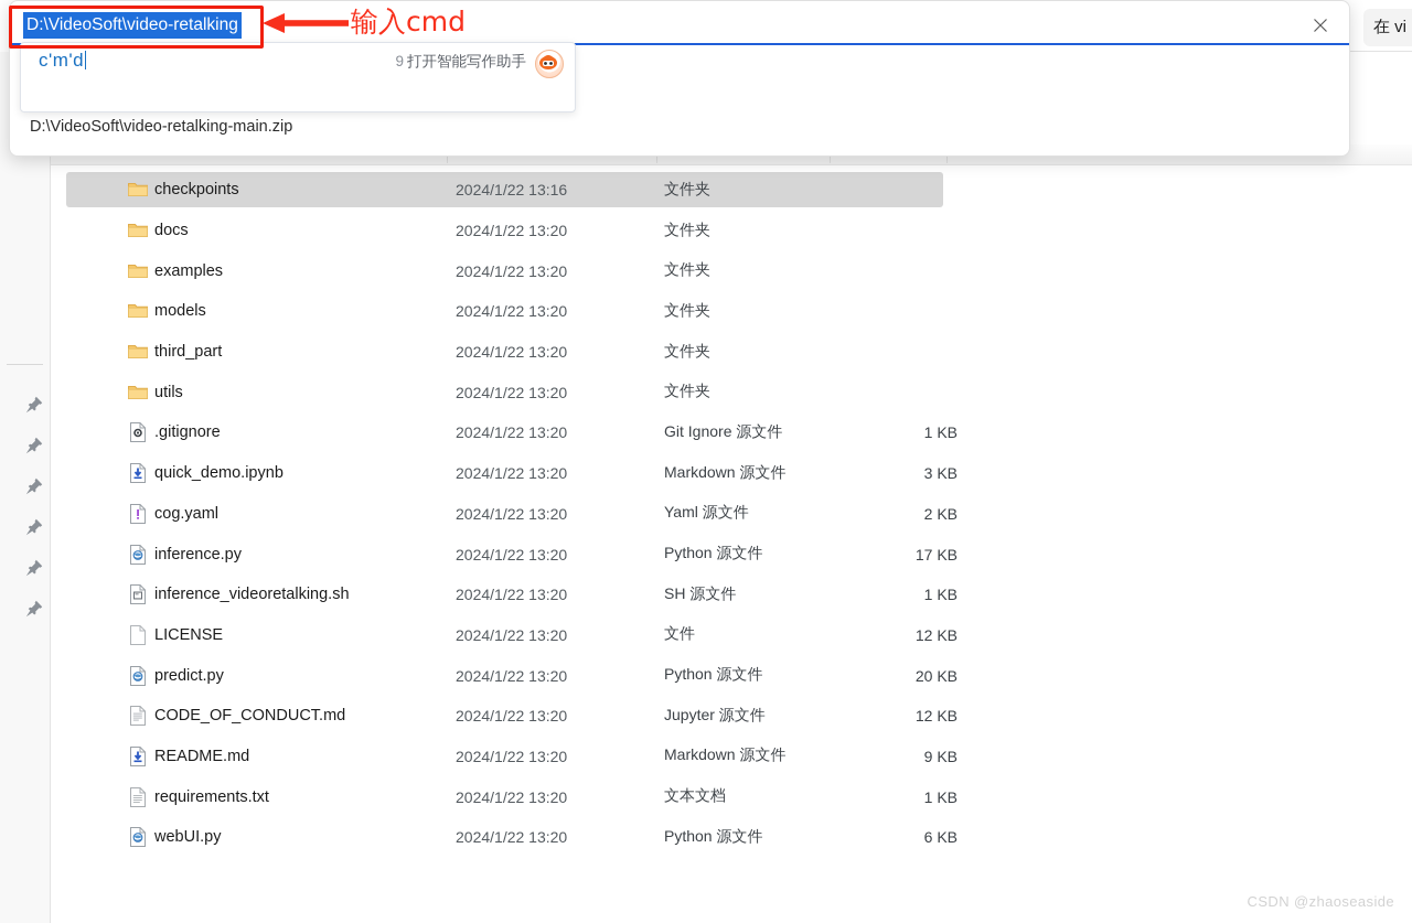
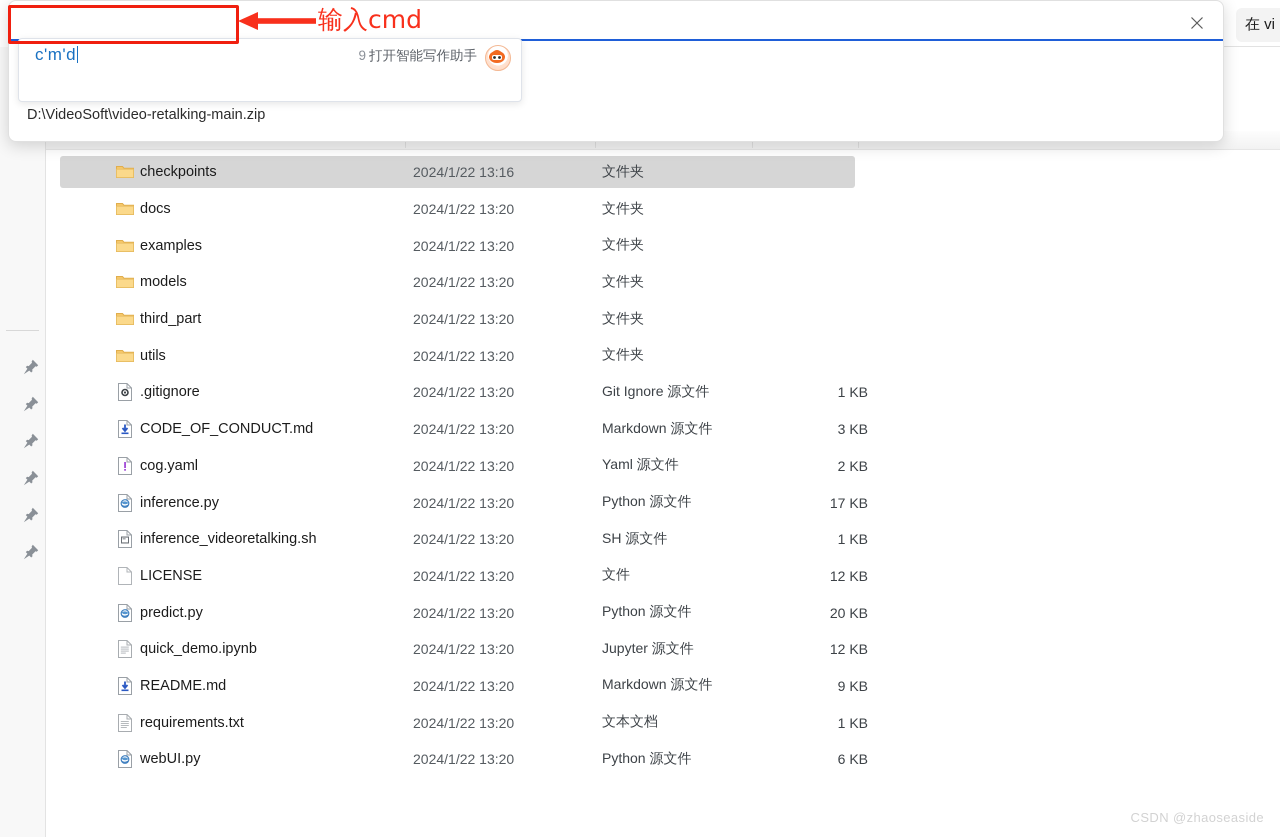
  CSDN @zhaoseaside
  checkpoints
  2024/1/22 13:16
  文件夹
  docs
  2024/1/22 13:20
  文件夹
  examples
  2024/1/22 13:20
  文件夹
  models
  2024/1/22 13:20
  文件夹
  third_part
  2024/1/22 13:20
  文件夹
  utils
  2024/1/22 13:20
  文件夹
  .gitignore
  2024/1/22 13:20
  Git Ignore 源文件
  1 KB
- quick_demo.ipynb
+ CODE_OF_CONDUCT.md
  2024/1/22 13:20
  Markdown 源文件
  3 KB
  cog.yaml
  2024/1/22 13:20
  Yaml 源文件
  2 KB
  inference.py
  2024/1/22 13:20
  Python 源文件
  17 KB
  inference_videoretalking.sh
  2024/1/22 13:20
  SH 源文件
  1 KB
  LICENSE
  2024/1/22 13:20
  文件
  12 KB
  predict.py
  2024/1/22 13:20
  Python 源文件
  20 KB
- CODE_OF_CONDUCT.md
+ quick_demo.ipynb
  2024/1/22 13:20
  Jupyter 源文件
  12 KB
  README.md
  2024/1/22 13:20
  Markdown 源文件
  9 KB
  requirements.txt
  2024/1/22 13:20
  文本文档
  1 KB
  webUI.py
  2024/1/22 13:20
  Python 源文件
  6 KB
  在 vi
- D:\VideoSoft\video-retalking
  D:\VideoSoft\video-retalking-main.zip
  c'm'd
  9 打开智能写作助手
  输入cmd
